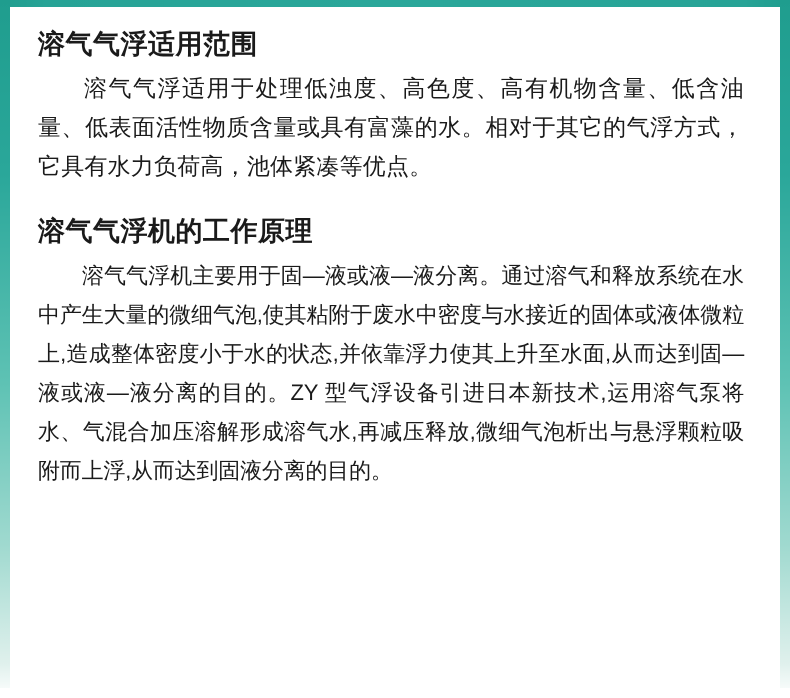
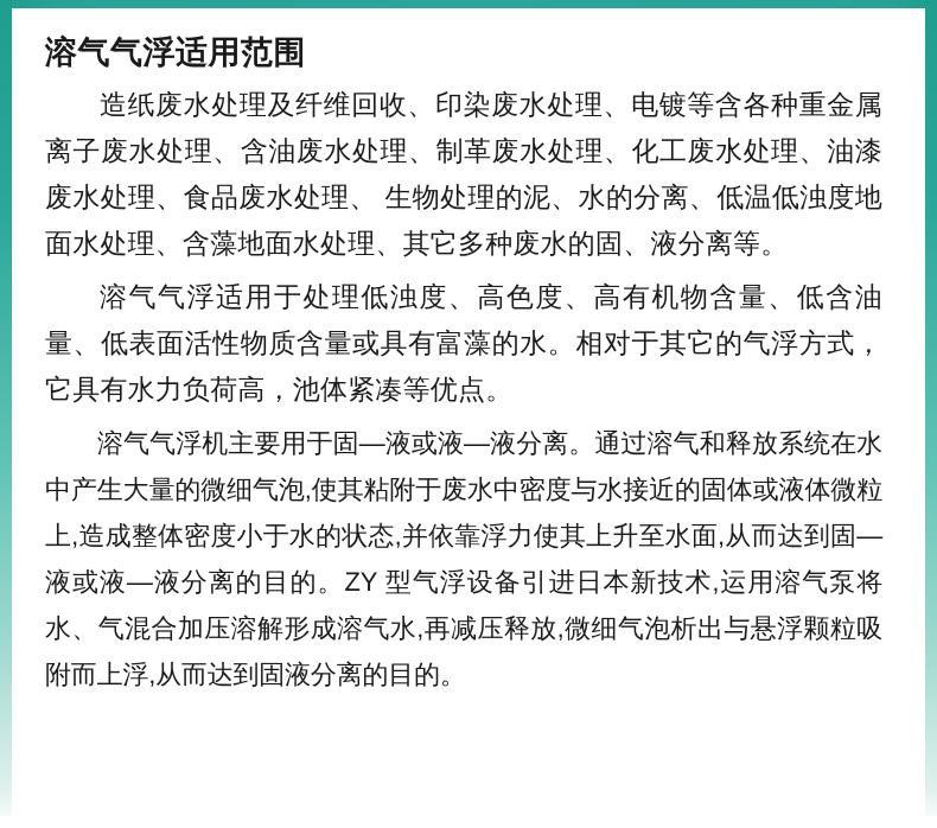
  溶气气浮适用范围
+ 造纸废水处理及纤维回收、印染废水处理、电镀等含各种重金属离子废水处理、含油废水处理、制革废水处理、化工废水处理、油漆废水处理、食品废水处理、 生物处理的泥、水的分离、低温低浊度地面水处理、含藻地面水处理、其它多种废水的固、液分离等。
  溶气气浮适用于处理低浊度、高色度、高有机物含量、低含油量、低表面活性物质含量或具有富藻的水。相对于其它的气浮方式，它具有水力负荷高，池体紧凑等优点。
- 溶气气浮机的工作原理
  溶气气浮机主要用于固—液或液—液分离。通过溶气和释放系统在水中产生大量的微细气泡,使其粘附于废水中密度与水接近的固体或液体微粒上,造成整体密度小于水的状态,并依靠浮力使其上升至水面,从而达到固—液或液—液分离的目的。ZY 型气浮设备引进日本新技术,运用溶气泵将水、气混合加压溶解形成溶气水,再减压释放,微细气泡析出与悬浮颗粒吸附而上浮,从而达到固液分离的目的。
